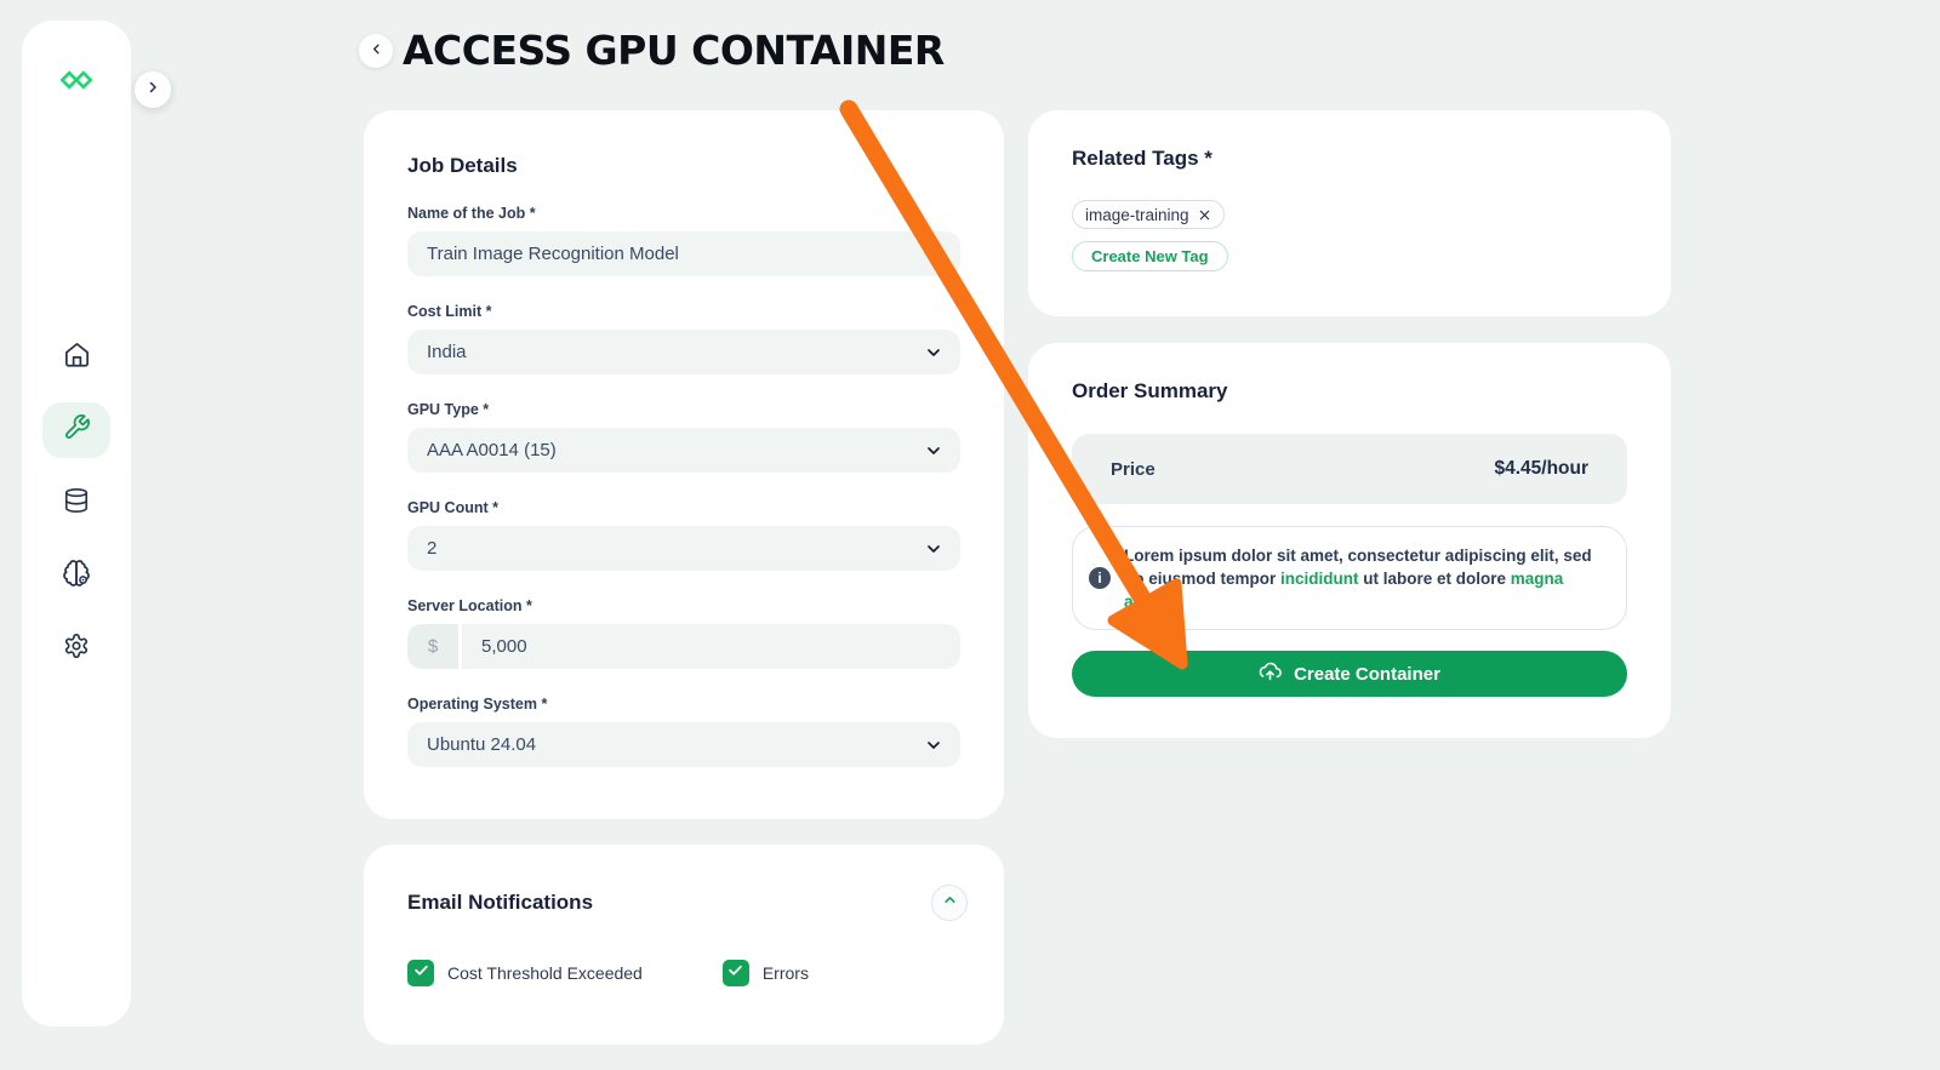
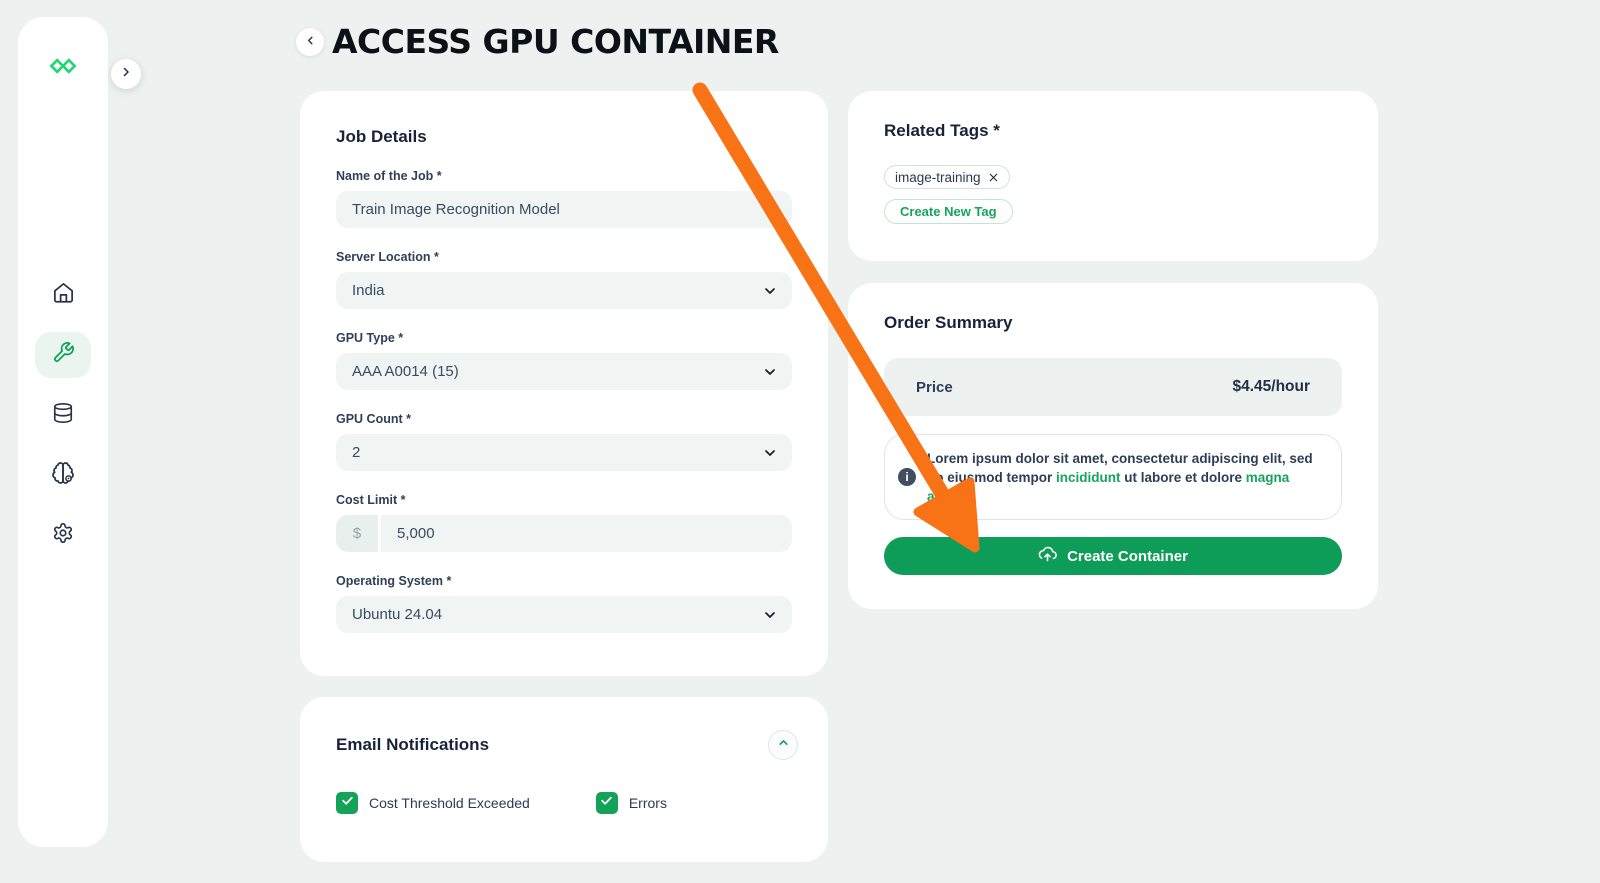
  ACCESS GPU CONTAINER
  Job Details
  Name of the Job *
  Train Image Recognition Model
- Cost Limit *
+ Server Location *
  India
  GPU Type *
  AAA A0014 (15)
  GPU Count *
  2
- Server Location *
+ Cost Limit *
  $
  5,000
  Operating System *
  Ubuntu 24.04
  Email Notifications
  Cost Threshold Exceeded
  Errors
  Related Tags *
  image-training
  Create New Tag
  Order Summary
  Price
  $4.45/hour
  i
  Lorem ipsum dolor sit amet, consectetur adipiscing elit, sed eiusmod tempor incididunt ut labore et dolore magna a
  Create Container
